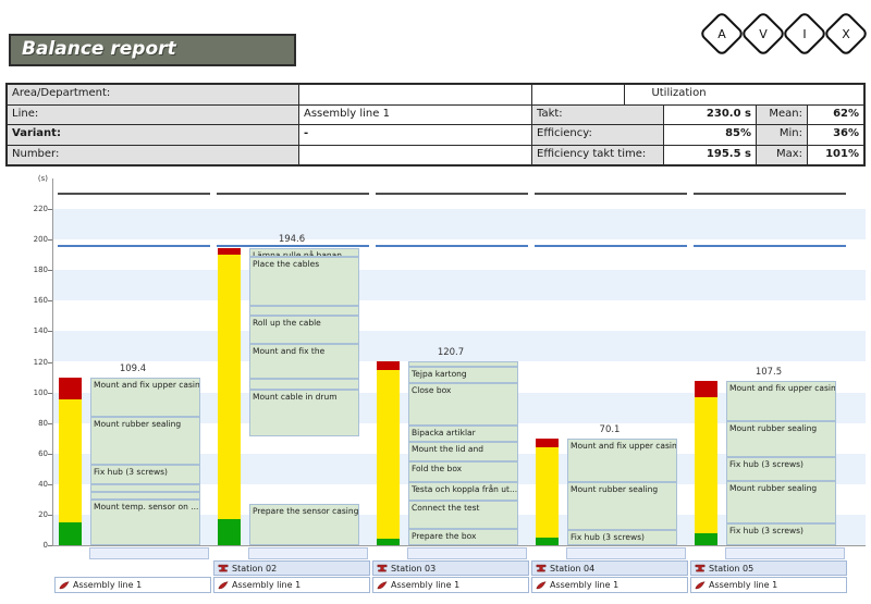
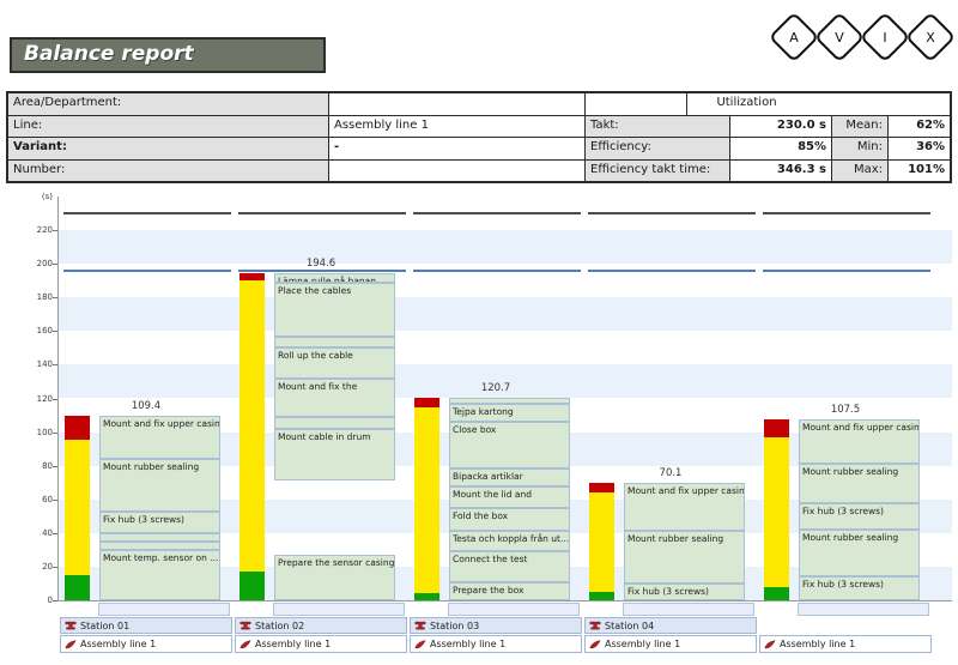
  Balance report
  Area/Department:
  Utilization
  Line:
  Assembly line 1
  Takt:
  230.0 s
  Mean:
  62%
  Variant:
  -
  Efficiency:
  85%
  Min:
  36%
  Number:
  Efficiency takt time:
- 195.5 s
+ 346.3 s
  Max:
  101%
  0
  20
  40
  60
  80
  100
  120
  140
  160
  180
  200
  220
  (s)
  Mount and fix upper casin
  Mount rubber sealing
  Fix hub (3 screws)
  Mount temp. sensor on ...
  109.4
+ Station 01
  Assembly line 1
  Lämna rulle på banan
  Place the cables
  Roll up the cable
  Mount and fix the
  Mount cable in drum
  Prepare the sensor casing
  194.6
  Station 02
  Assembly line 1
  Tejpa kartong
  Close box
  Bipacka artiklar
  Mount the lid and
  Fold the box
  Testa och koppla från ut...
  Connect the test
  Prepare the box
  120.7
  Station 03
  Assembly line 1
  Mount and fix upper casin
  Mount rubber sealing
  Fix hub (3 screws)
  70.1
  Station 04
  Assembly line 1
  Mount and fix upper casin
  Mount rubber sealing
  Fix hub (3 screws)
  Mount rubber sealing
  Fix hub (3 screws)
  107.5
- Station 05
  Assembly line 1
